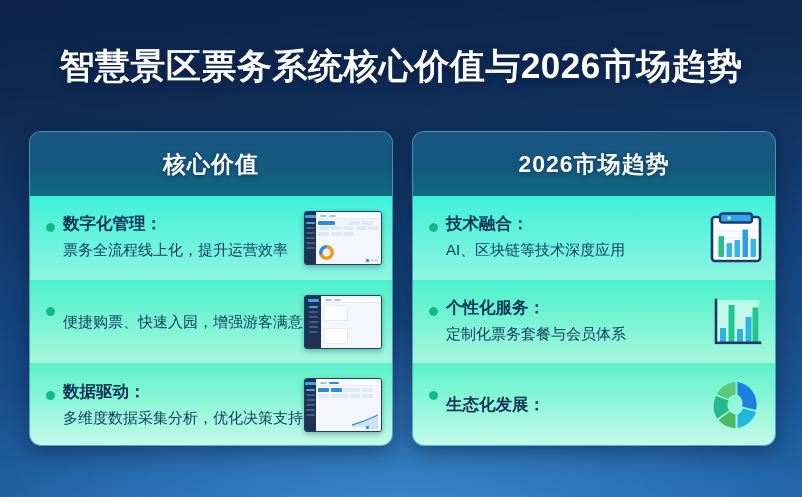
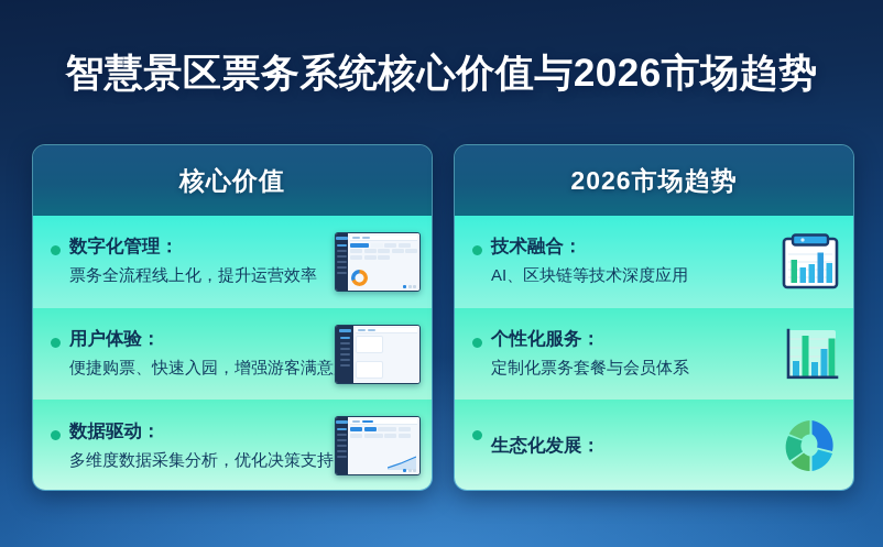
  智慧景区票务系统核心价值与2026市场趋势
  核心价值
  数字化管理：
  票务全流程线上化，提升运营效率
+ 用户体验：
  便捷购票、快速入园，增强游客满意
  数据驱动：
  多维度数据采集分析，优化决策支持
  2026市场趋势
  技术融合：
  AI、区块链等技术深度应用
  个性化服务：
  定制化票务套餐与会员体系
  生态化发展：
